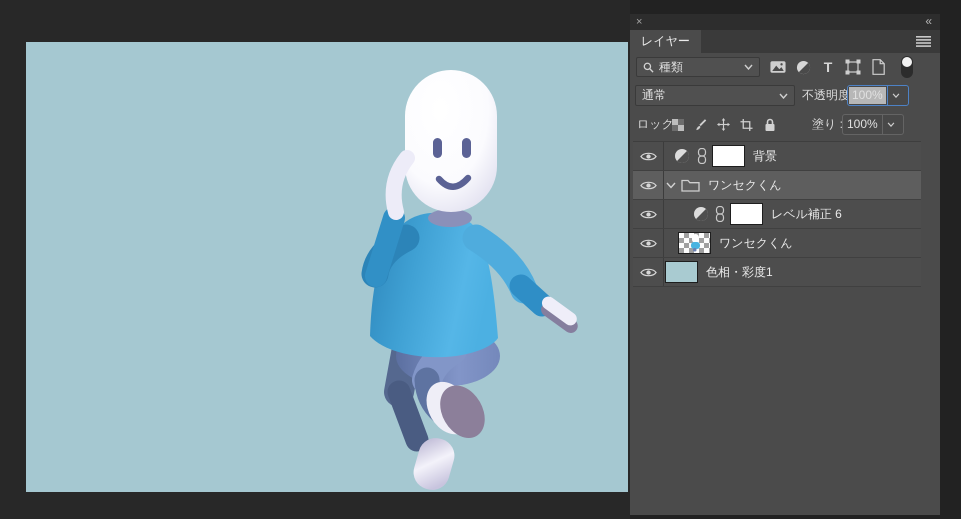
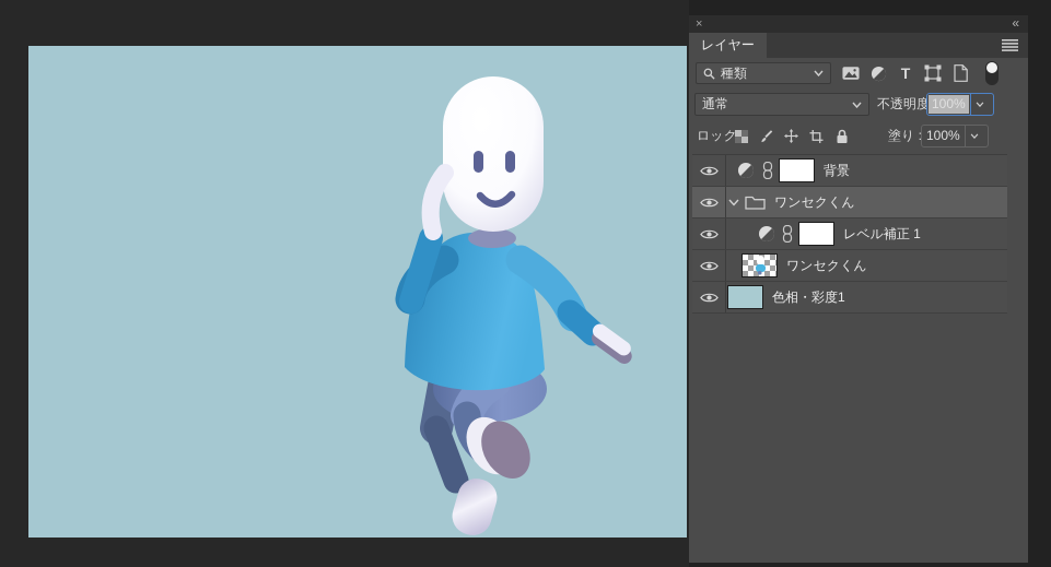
  ×
  «
  レイヤー
  種類
  T
  通常
  不透明度
  100%
  ロック
  100%
  背景
  ワンセクくん
- レベル補正 6
+ レベル補正 1
  ワンセクくん
  色相・彩度1
